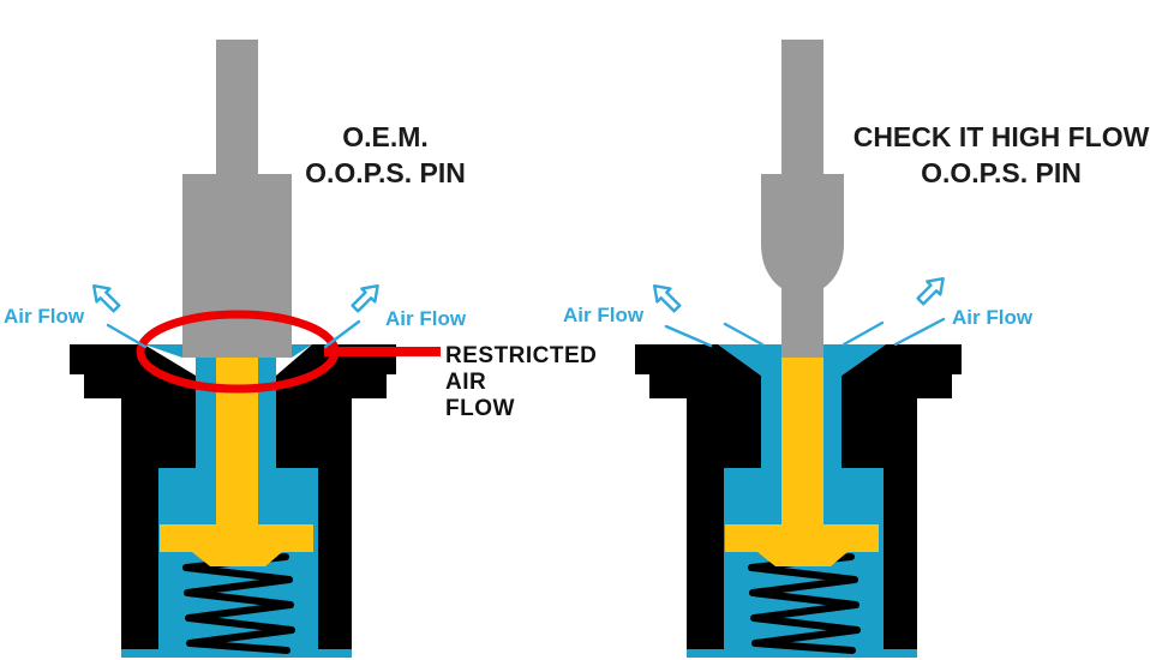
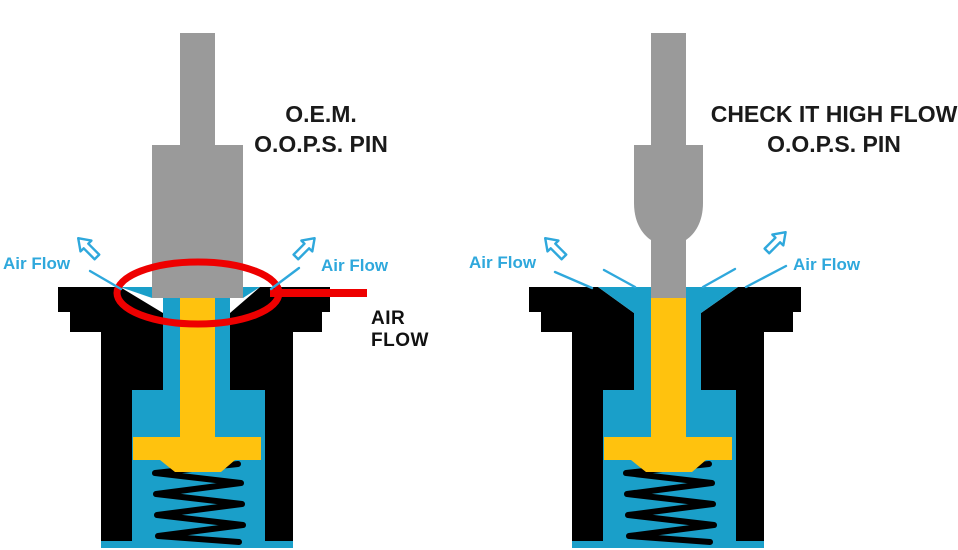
  O.E.M.
  O.O.P.S. PIN
  Air Flow
  Air Flow
- RESTRICTED
  AIR
  FLOW
  CHECK IT HIGH FLOW
  O.O.P.S. PIN
  Air Flow
  Air Flow
